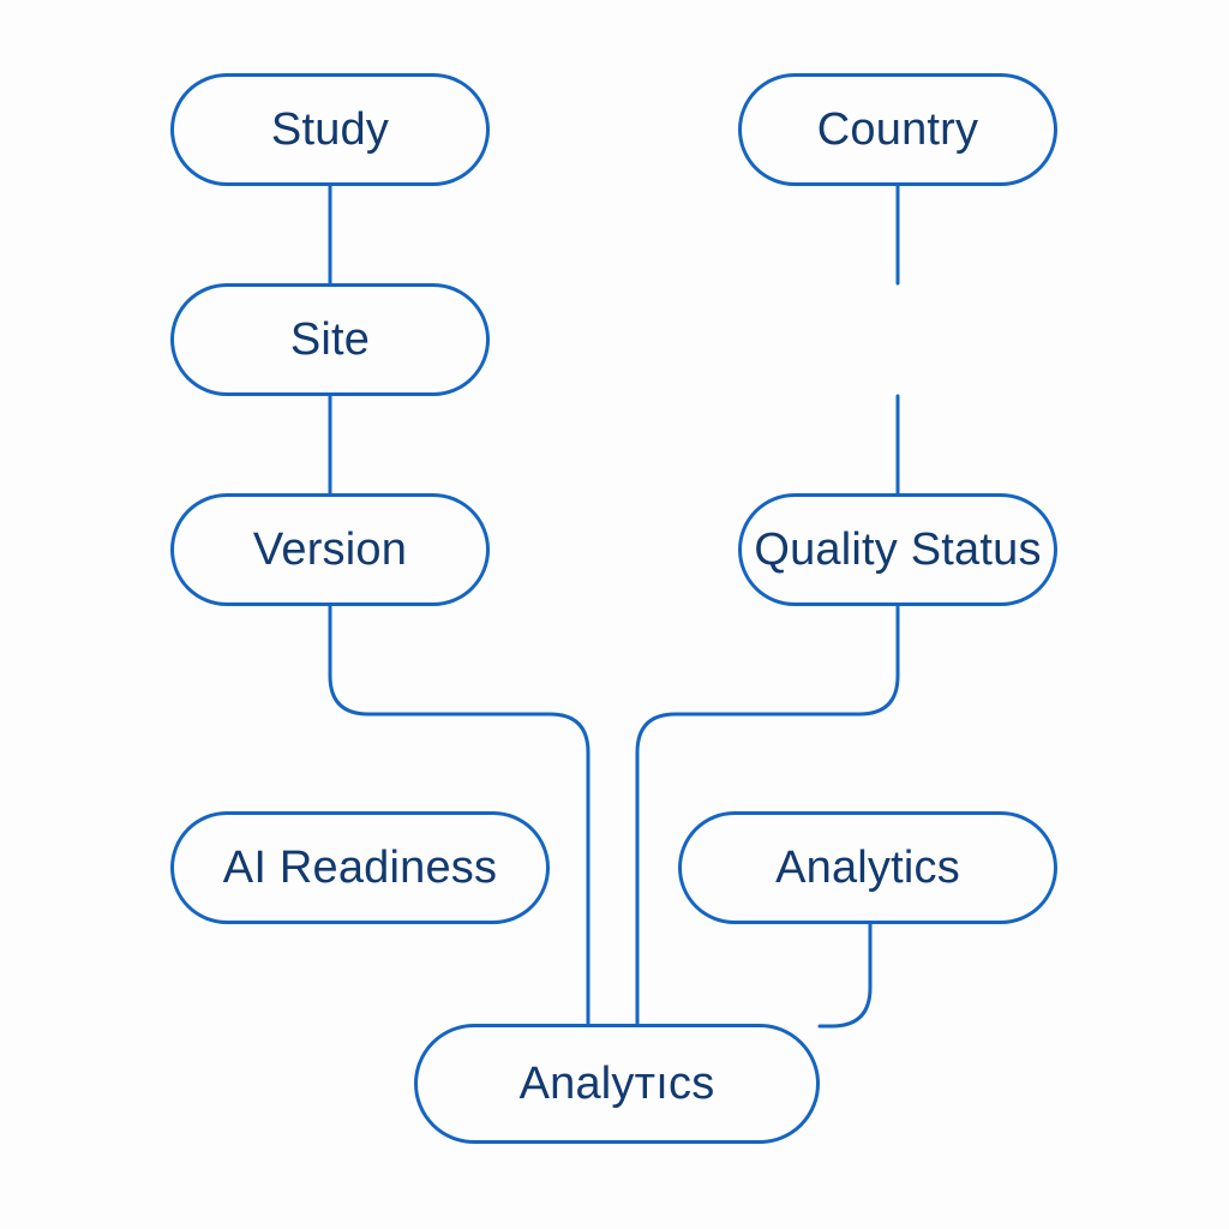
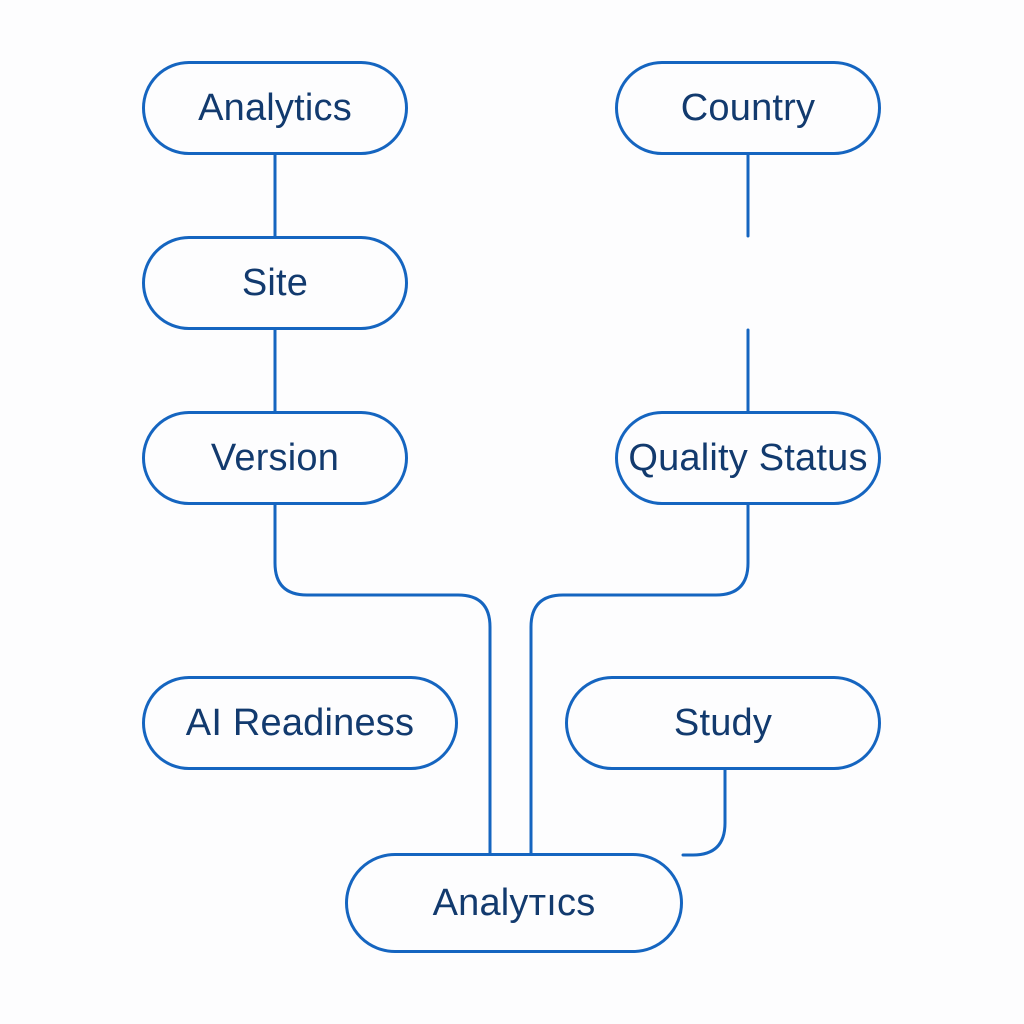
- Study
+ Analytics
  Site
  Version
  Country
  Quality Status
  AI Readiness
- Analytics
+ Study
  Analyтıcs
